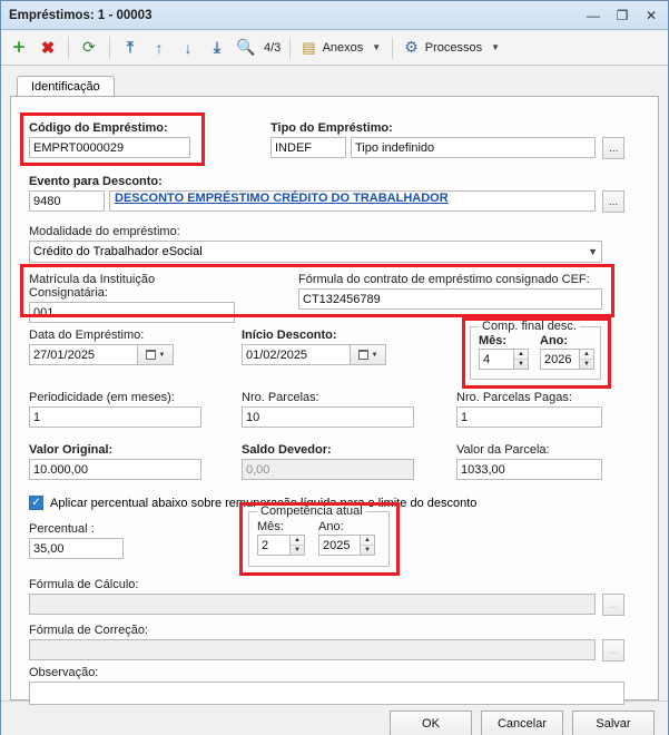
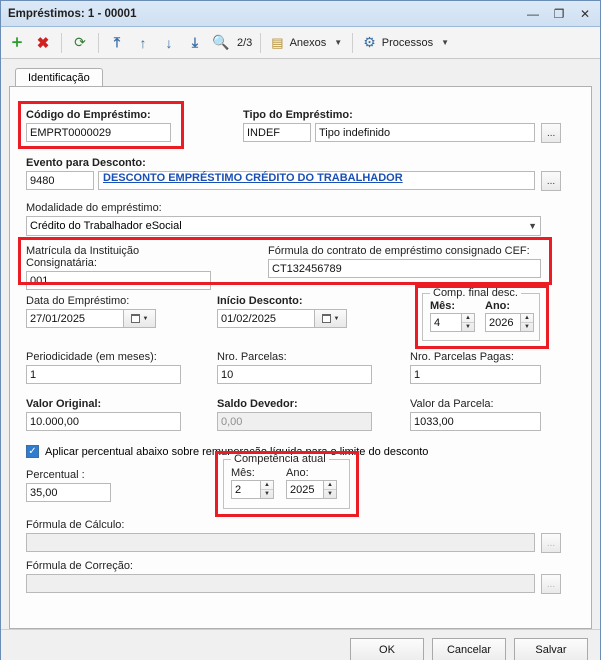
- Empréstimos: 1 - 00003
+ Empréstimos: 1 - 00001
  —
  ❐
  ✕
  ＋
  ✖
  ⟳
  ⤒
  ↑
  ↓
  ⤓
  🔍
- 4/3
+ 2/3
  ▤
  Anexos
  ▼
  ⚙
  Processos
  ▼
  Identificação
  Código do Empréstimo:
  EMPRT0000029
  Tipo do Empréstimo:
  INDEF
  Tipo indefinido
  ...
  Evento para Desconto:
  9480
  DESCONTO EMPRÉSTIMO CRÉDITO DO TRABALHADOR
  ...
  Modalidade do empréstimo:
  Crédito do Trabalhador eSocial
  ▼
  Matrícula da Instituição Consignatária:
  001
  Fórmula do contrato de empréstimo consignado CEF:
  CT132456789
  Data do Empréstimo:
  27/01/2025
  Início Desconto:
  01/02/2025
  Comp. final desc.
  Mês:
  4
  Ano:
  2026
  Periodicidade (em meses):
  1
  Nro. Parcelas:
  10
  Nro. Parcelas Pagas:
  1
  Valor Original:
  10.000,00
  Saldo Devedor:
  0,00
  Valor da Parcela:
  1033,00
  ✓
  Aplicar percentual abaixo sobre remuneração líquida para o limite do desconto
  Percentual :
  35,00
  Competência atual
  Mês:
  2
  Ano:
  2025
  Fórmula de Cálculo:
  ...
  Fórmula de Correção:
  ...
- Observação:
  OK
  Cancelar
  Salvar
